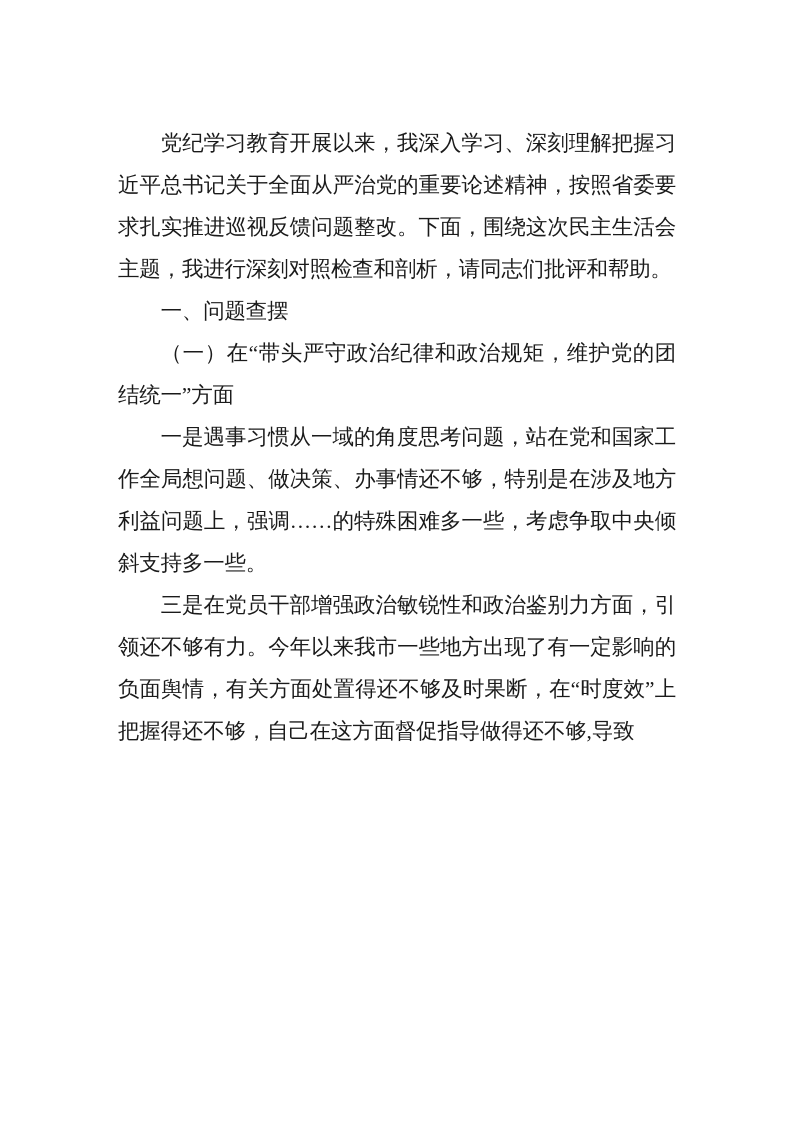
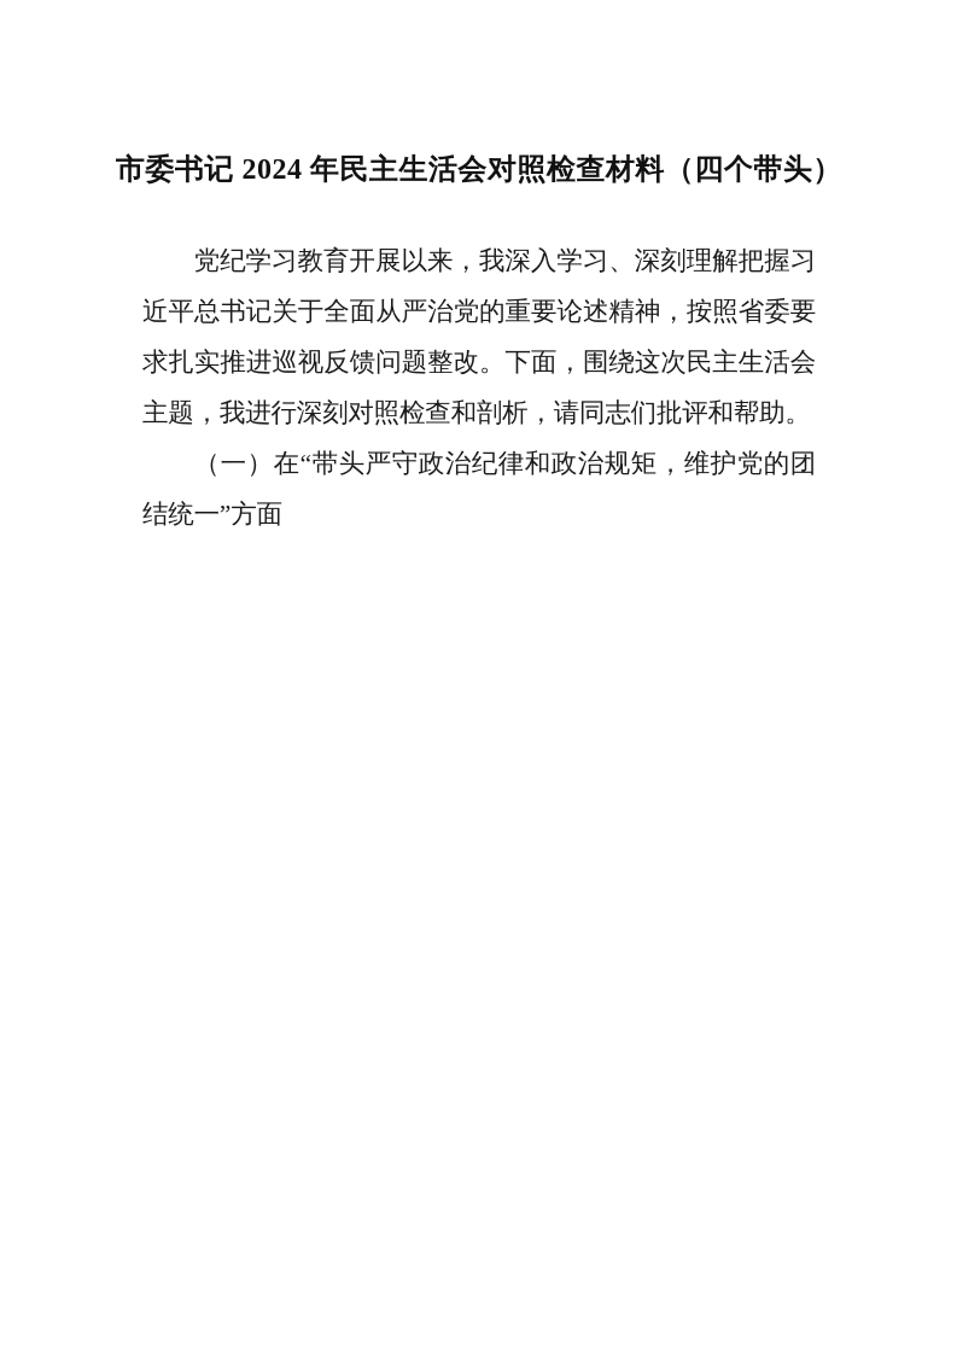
+ 市委书记 2024 年民主生活会对照检查材料（四个带头）
  党纪学习教育开展以来，我深入学习、深刻理解把握习近平总书记关于全面从严治党的重要论述精神，按照省委要求扎实推进巡视反馈问题整改。下面，围绕这次民主生活会主题，我进行深刻对照检查和剖析，请同志们批评和帮助。
- 一、问题查摆
  （一）在“带头严守政治纪律和政治规矩，维护党的团结统一”方面
- 一是遇事习惯从一域的角度思考问题，站在党和国家工作全局想问题、做决策、办事情还不够，特别是在涉及地方利益问题上，强调……的特殊困难多一些，考虑争取中央倾斜支持多一些。
- 三是在党员干部增强政治敏锐性和政治鉴别力方面，引领还不够有力。今年以来我市一些地方出现了有一定影响的负面舆情，有关方面处置得还不够及时果断，在“时度效”上把握得还不够，自己在这方面督促指导做得还不够,导致
